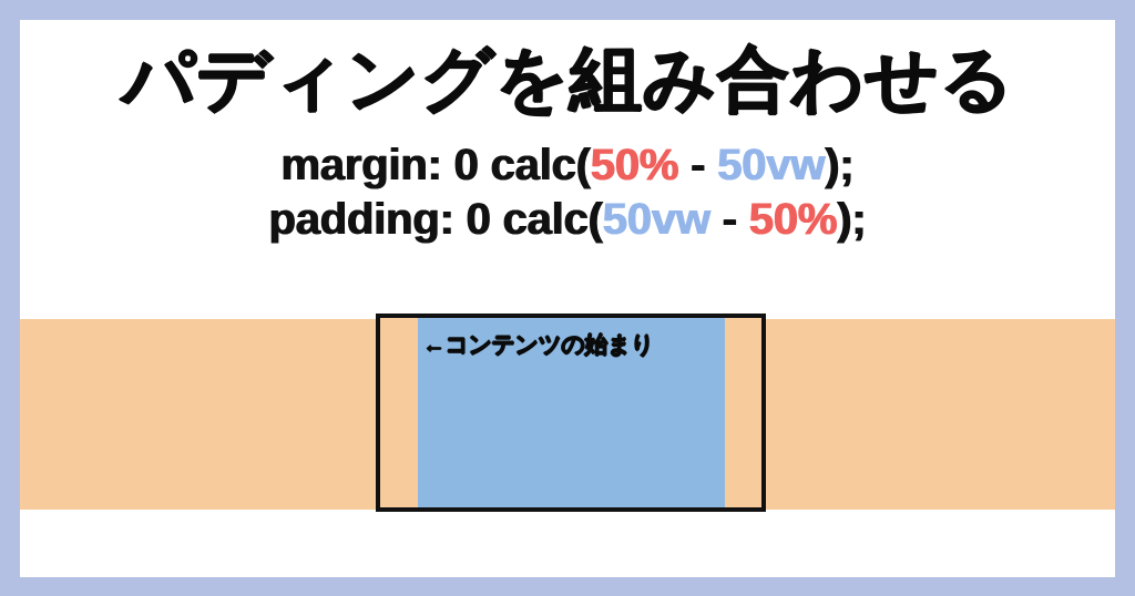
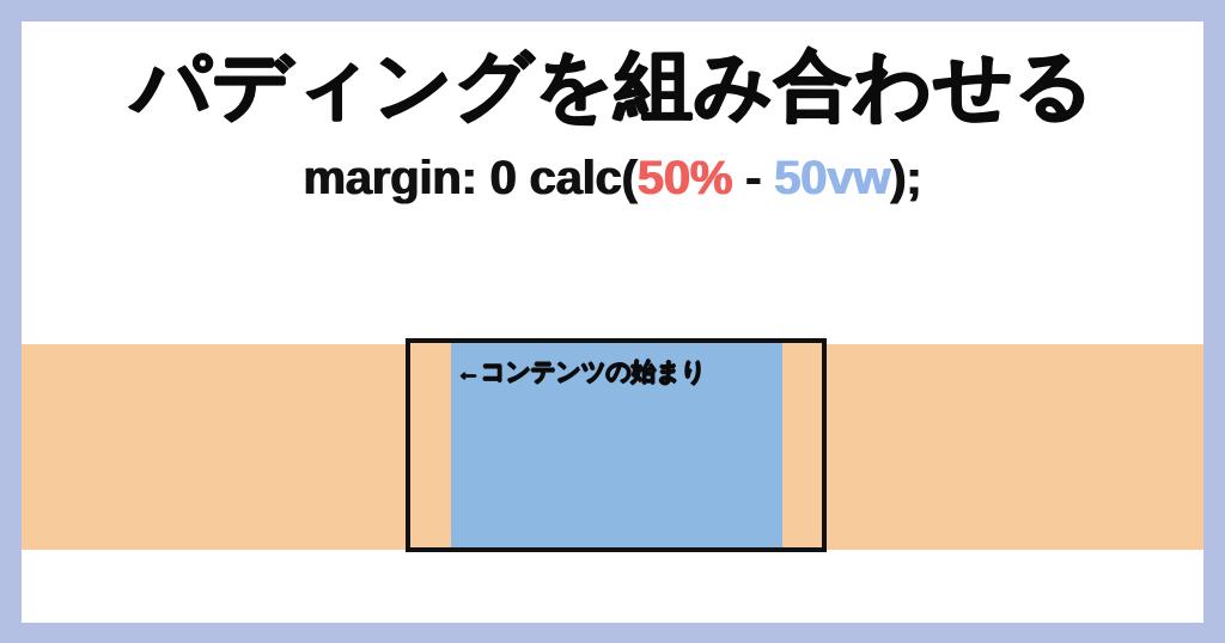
  パディングを組み合わせる
  margin: 0 calc(50% - 50vw);
- padding: 0 calc(50vw - 50%);
  ←コンテンツの始まり
